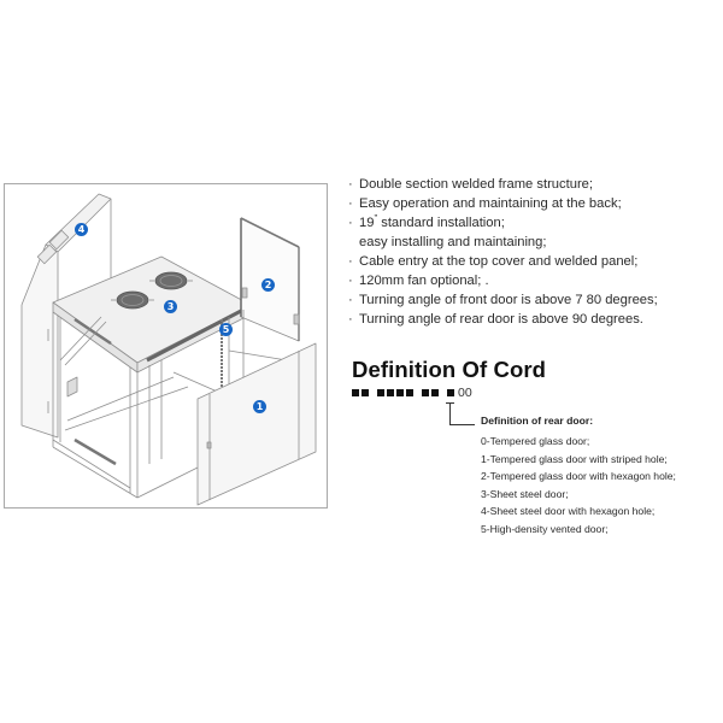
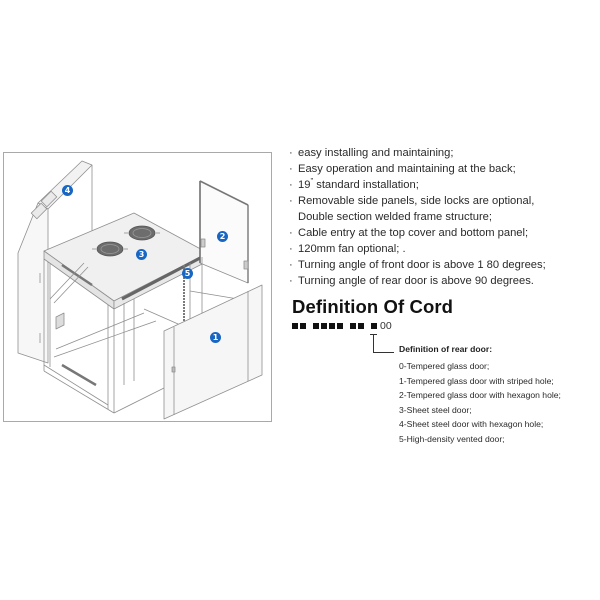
  4
  2
  3
  5
  1
- · Double section welded frame structure;
+ · easy installing and maintaining;
  · Easy operation and maintaining at the back;
  · 19” standard installation;
+ · Removable side panels, side locks are optional,
- easy installing and maintaining;
+ Double section welded frame structure;
- · Cable entry at the top cover and welded panel;
+ · Cable entry at the top cover and bottom panel;
  · 120mm fan optional; .
- · Turning angle of front door is above 7 80 degrees;
+ · Turning angle of front door is above 1 80 degrees;
  · Turning angle of rear door is above 90 degrees.
  Definition Of Cord
  00
  Definition of rear door:
  0-Tempered glass door;
  1-Tempered glass door with striped hole;
  2-Tempered glass door with hexagon hole;
  3-Sheet steel door;
  4-Sheet steel door with hexagon hole;
  5-High-density vented door;
